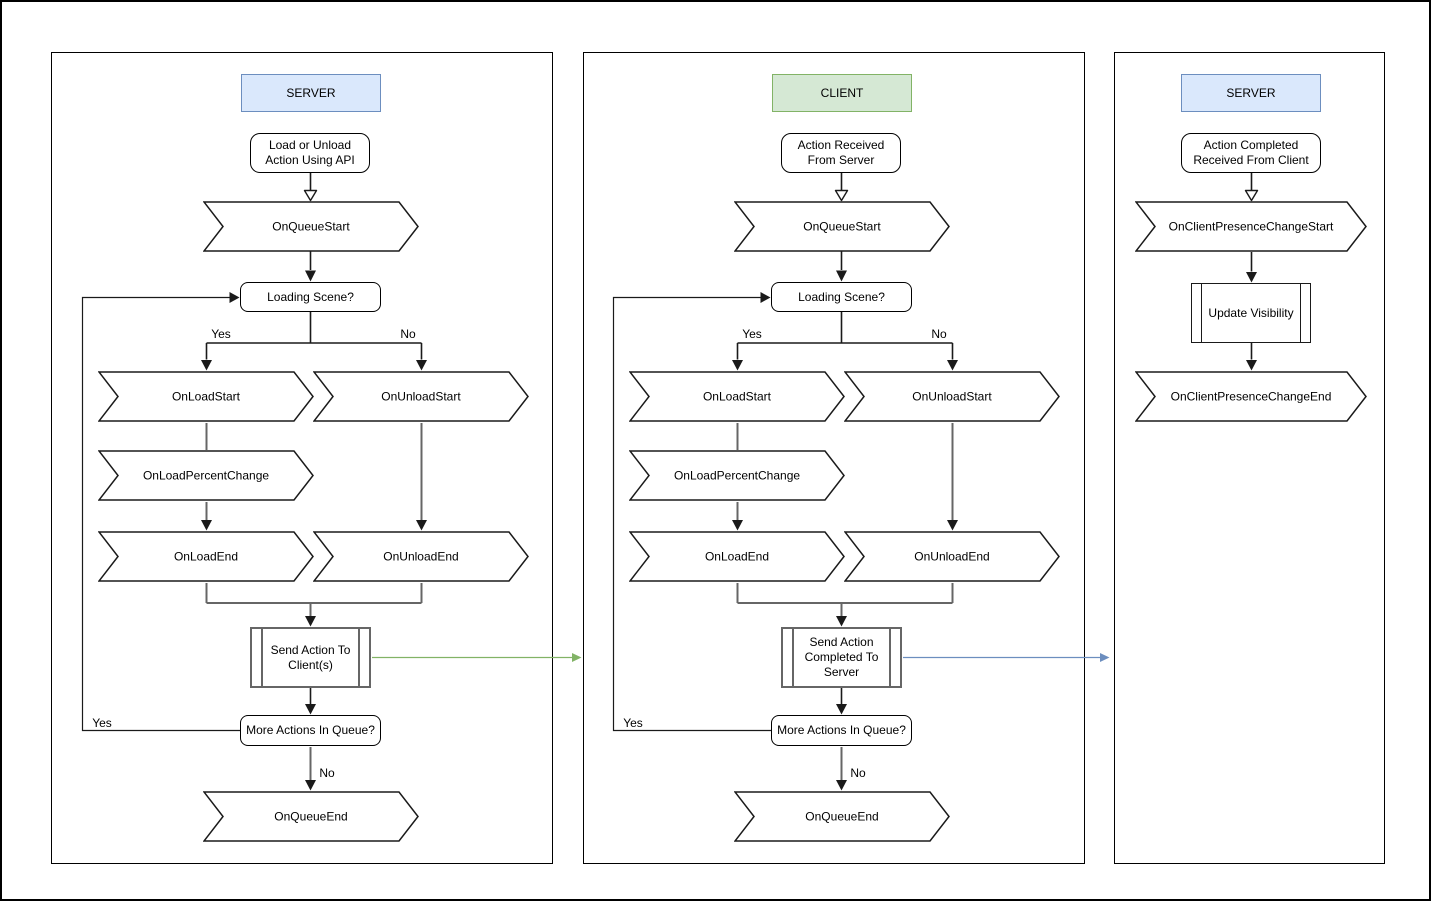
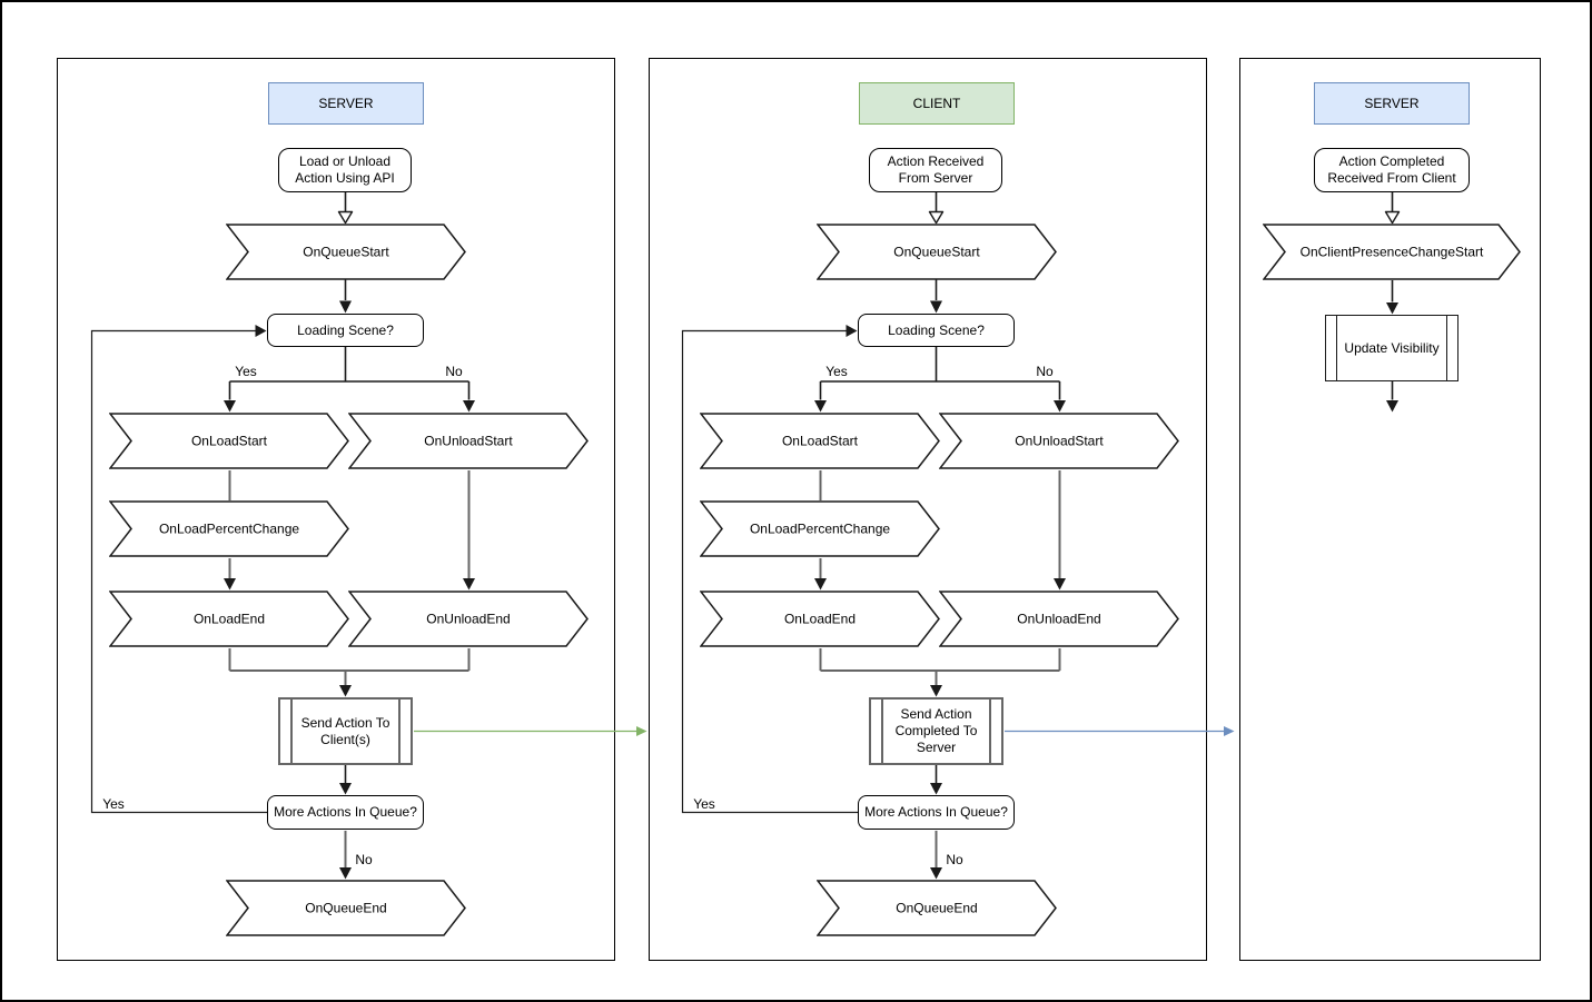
  SERVER
  Load or Unload
  Action Using API
  OnQueueStart
  Loading Scene?
  Yes
  No
  OnLoadStart
  OnUnloadStart
  OnLoadPercentChange
  OnLoadEnd
  OnUnloadEnd
  Send Action To
  Client(s)
  Yes
  More Actions In Queue?
  No
  OnQueueEnd
  CLIENT
  Action Received
  From Server
  OnQueueStart
  Loading Scene?
  Yes
  No
  OnLoadStart
  OnUnloadStart
  OnLoadPercentChange
  OnLoadEnd
  OnUnloadEnd
  Send Action
  Completed To
  Server
  Yes
  More Actions In Queue?
  No
  OnQueueEnd
  SERVER
  Action Completed
  Received From Client
  OnClientPresenceChangeStart
  Update Visibility
- OnClientPresenceChangeEnd
